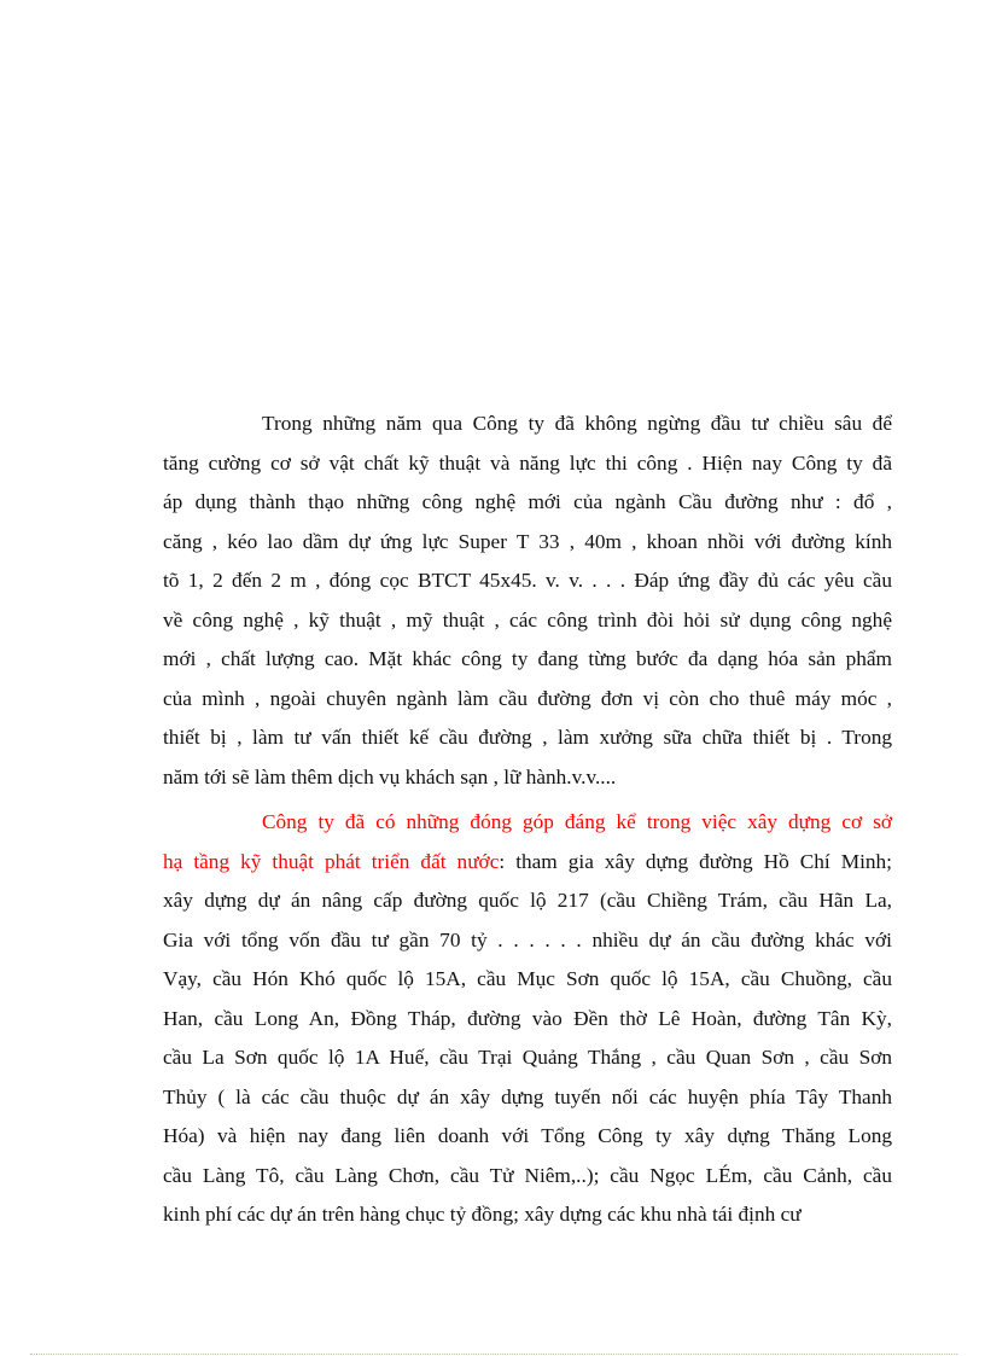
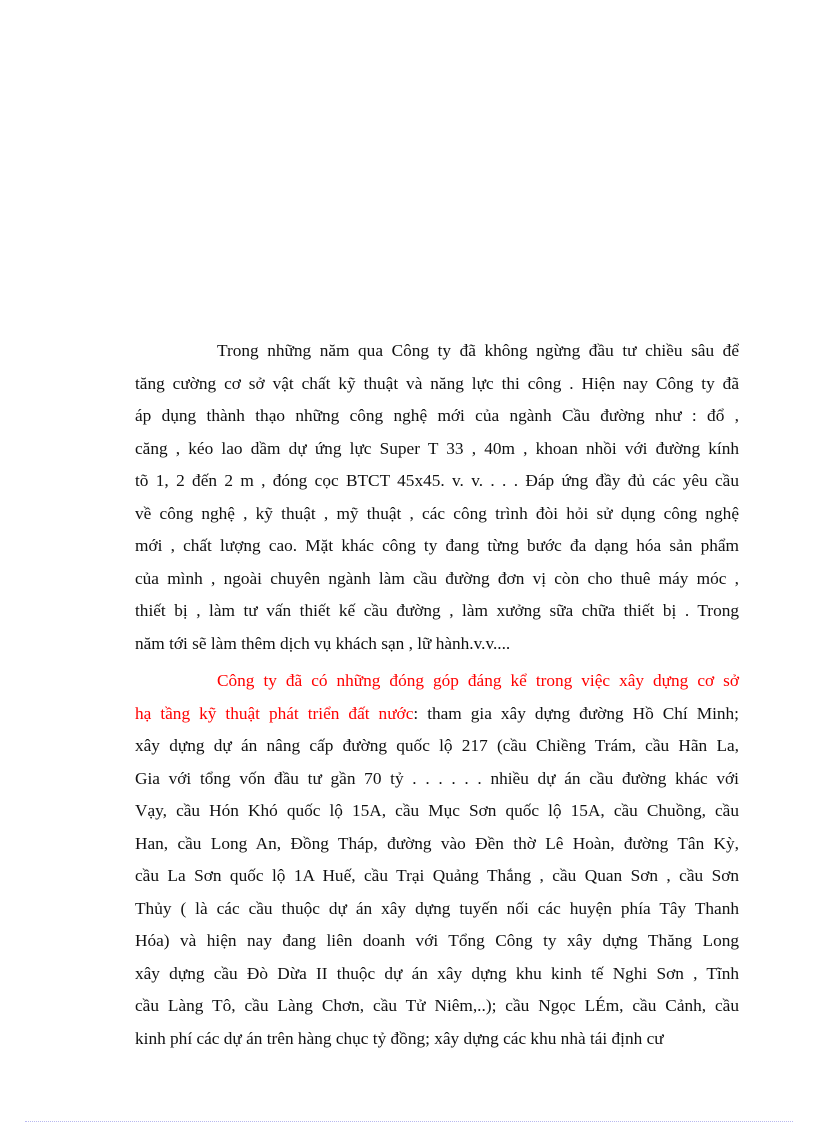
  Trong những năm qua Công ty đã không ngừng đầu tư chiều sâu để
  tăng cường cơ sở vật chất kỹ thuật và năng lực thi công . Hiện nay Công ty đã
  áp dụng thành thạo những công nghệ mới của ngành Cầu đường như : đổ ,
  căng , kéo lao dầm dự ứng lực Super T 33 , 40m , khoan nhồi với đường kính
  tõ 1, 2 đến 2 m , đóng cọc BTCT 45x45. v. v. . . . Đáp ứng đầy đủ các yêu cầu
  về công nghệ , kỹ thuật , mỹ thuật , các công trình đòi hỏi sử dụng công nghệ
  mới , chất lượng cao. Mặt khác công ty đang từng bước đa dạng hóa sản phẩm
  của mình , ngoài chuyên ngành làm cầu đường đơn vị còn cho thuê máy móc ,
  thiết bị , làm tư vấn thiết kế cầu đường , làm xưởng sữa chữa thiết bị . Trong
  năm tới sẽ làm thêm dịch vụ khách sạn , lữ hành.v.v....
  Công ty đã có những đóng góp đáng kể trong việc xây dựng cơ sở
  hạ tầng kỹ thuật phát triển đất nước: tham gia xây dựng đường Hồ Chí Minh;
  xây dựng dự án nâng cấp đường quốc lộ 217 (cầu Chiềng Trám, cầu Hãn La,
  Gia với tổng vốn đầu tư gần 70 tỷ . . . . . . nhiều dự án cầu đường khác với
  Vạy, cầu Hón Khó quốc lộ 15A, cầu Mục Sơn quốc lộ 15A, cầu Chuồng, cầu
  Han, cầu Long An, Đồng Tháp, đường vào Đền thờ Lê Hoàn, đường Tân Kỳ,
  cầu La Sơn quốc lộ 1A Huế, cầu Trại Quảng Thắng , cầu Quan Sơn , cầu Sơn
  Thủy ( là các cầu thuộc dự án xây dựng tuyến nối các huyện phía Tây Thanh
  Hóa) và hiện nay đang liên doanh với Tổng Công ty xây dựng Thăng Long
+ xây dựng cầu Đò Dừa II thuộc dự án xây dựng khu kinh tế Nghi Sơn , Tĩnh
  cầu Làng Tô, cầu Làng Chơn, cầu Tử Niêm,..); cầu Ngọc LÉm, cầu Cảnh, cầu
  kinh phí các dự án trên hàng chục tỷ đồng; xây dựng các khu nhà tái định cư
